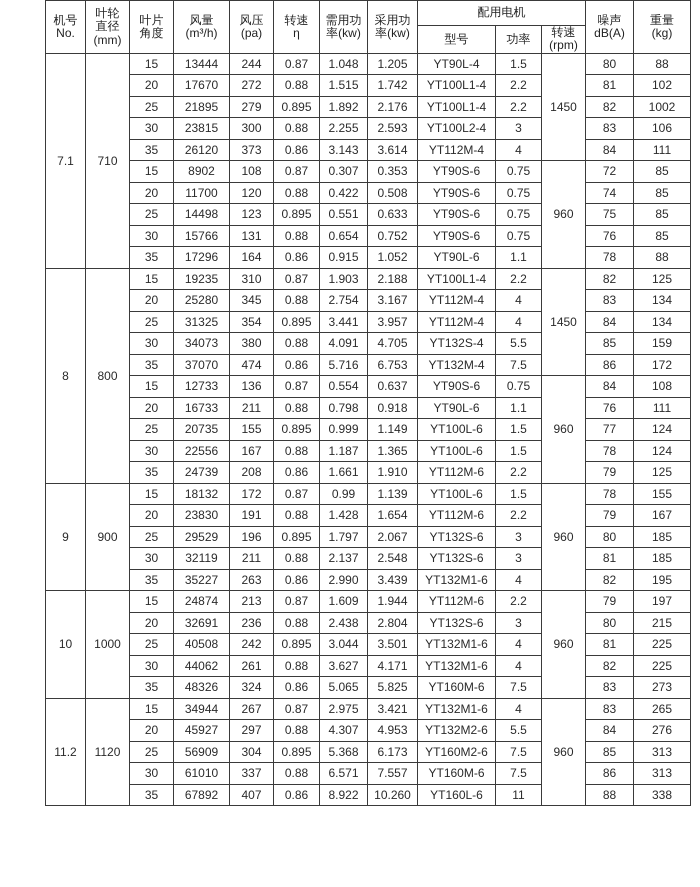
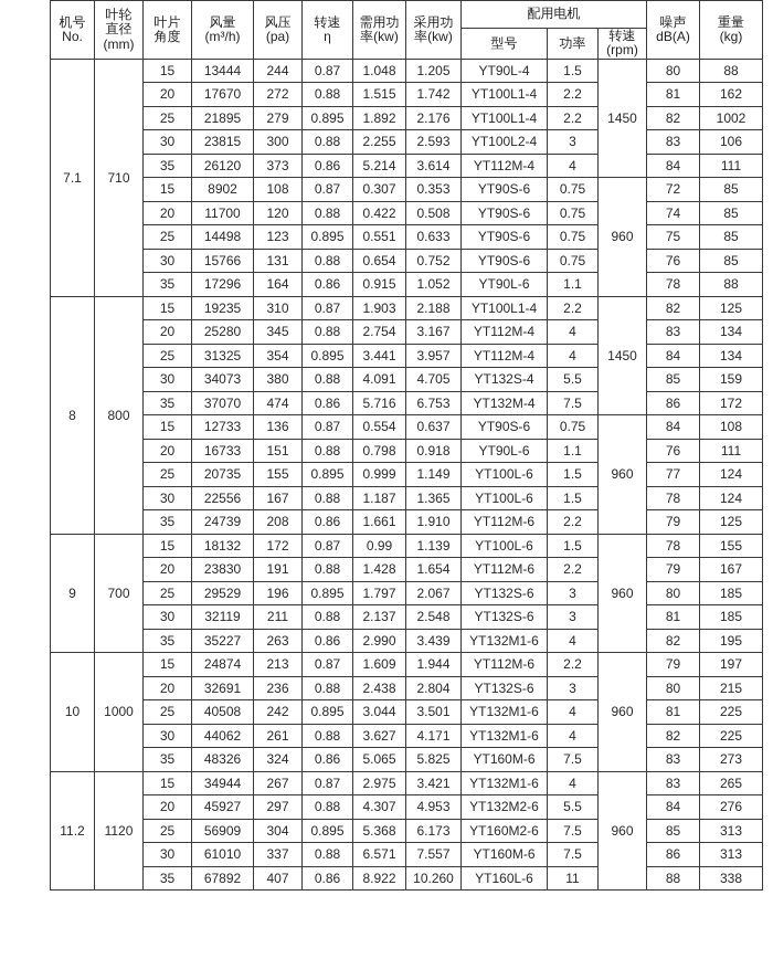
  机号 No.	叶轮 直径 (mm)	叶片 角度	风量 (m³/h)	风压 (pa)	转速 η	需用功 率(kw)	采用功 率(kw)	配用电机	噪声 dB(A)	重量 (kg)
  型号	功率	转速 (rpm)
  7.1	710	15	13444	244	0.87	1.048	1.205	YT90L-4	1.5	1450	80	88
- 20	17670	272	0.88	1.515	1.742	YT100L1-4	2.2	81	102
+ 20	17670	272	0.88	1.515	1.742	YT100L1-4	2.2	81	162
  25	21895	279	0.895	1.892	2.176	YT100L1-4	2.2	82	1002
  30	23815	300	0.88	2.255	2.593	YT100L2-4	3	83	106
- 35	26120	373	0.86	3.143	3.614	YT112M-4	4	84	111
+ 35	26120	373	0.86	5.214	3.614	YT112M-4	4	84	111
  15	8902	108	0.87	0.307	0.353	YT90S-6	0.75	960	72	85
  20	11700	120	0.88	0.422	0.508	YT90S-6	0.75	74	85
  25	14498	123	0.895	0.551	0.633	YT90S-6	0.75	75	85
  30	15766	131	0.88	0.654	0.752	YT90S-6	0.75	76	85
  35	17296	164	0.86	0.915	1.052	YT90L-6	1.1	78	88
  8	800	15	19235	310	0.87	1.903	2.188	YT100L1-4	2.2	1450	82	125
  20	25280	345	0.88	2.754	3.167	YT112M-4	4	83	134
  25	31325	354	0.895	3.441	3.957	YT112M-4	4	84	134
  30	34073	380	0.88	4.091	4.705	YT132S-4	5.5	85	159
  35	37070	474	0.86	5.716	6.753	YT132M-4	7.5	86	172
  15	12733	136	0.87	0.554	0.637	YT90S-6	0.75	960	84	108
- 20	16733	211	0.88	0.798	0.918	YT90L-6	1.1	76	111
+ 20	16733	151	0.88	0.798	0.918	YT90L-6	1.1	76	111
  25	20735	155	0.895	0.999	1.149	YT100L-6	1.5	77	124
  30	22556	167	0.88	1.187	1.365	YT100L-6	1.5	78	124
  35	24739	208	0.86	1.661	1.910	YT112M-6	2.2	79	125
- 9	900	15	18132	172	0.87	0.99	1.139	YT100L-6	1.5	960	78	155
+ 9	700	15	18132	172	0.87	0.99	1.139	YT100L-6	1.5	960	78	155
  20	23830	191	0.88	1.428	1.654	YT112M-6	2.2	79	167
  25	29529	196	0.895	1.797	2.067	YT132S-6	3	80	185
  30	32119	211	0.88	2.137	2.548	YT132S-6	3	81	185
  35	35227	263	0.86	2.990	3.439	YT132M1-6	4	82	195
  10	1000	15	24874	213	0.87	1.609	1.944	YT112M-6	2.2	960	79	197
  20	32691	236	0.88	2.438	2.804	YT132S-6	3	80	215
  25	40508	242	0.895	3.044	3.501	YT132M1-6	4	81	225
  30	44062	261	0.88	3.627	4.171	YT132M1-6	4	82	225
  35	48326	324	0.86	5.065	5.825	YT160M-6	7.5	83	273
  11.2	1120	15	34944	267	0.87	2.975	3.421	YT132M1-6	4	960	83	265
  20	45927	297	0.88	4.307	4.953	YT132M2-6	5.5	84	276
  25	56909	304	0.895	5.368	6.173	YT160M2-6	7.5	85	313
  30	61010	337	0.88	6.571	7.557	YT160M-6	7.5	86	313
  35	67892	407	0.86	8.922	10.260	YT160L-6	11	88	338
